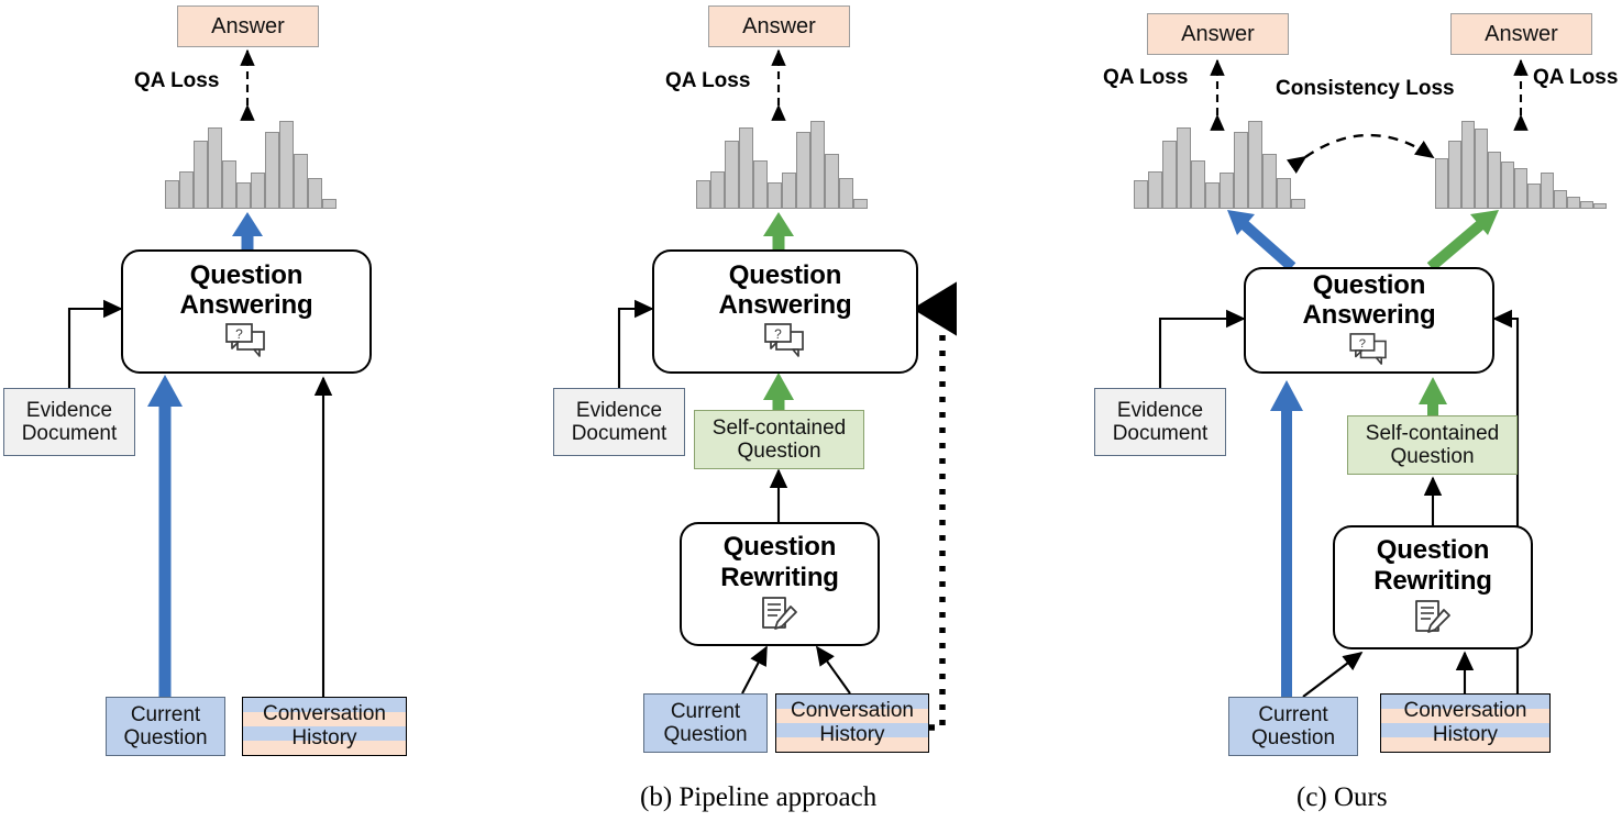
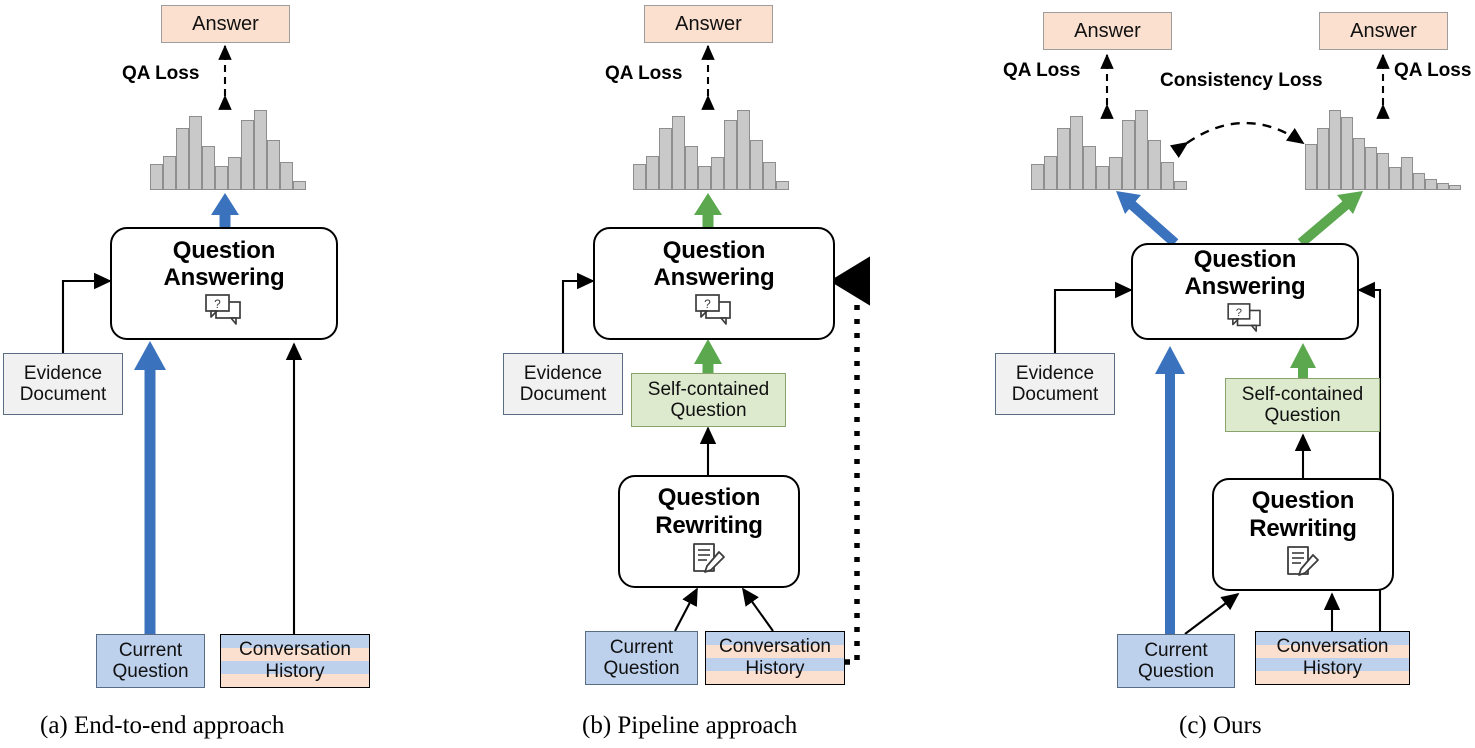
  Answer
  QA Loss
  Question
  Answering
  ?
  Evidence
  Document
  Current
  Question
  Conversation
  History
+ (a) End-to-end approach
  Answer
  QA Loss
  Question
  Answering
  ?
  Evidence
  Document
  Self-contained
  Question
  Question
  Rewriting
  Current
  Question
  Conversation
  History
  (b) Pipeline approach
  Answer
  Answer
  QA Loss
  QA Loss
  Consistency Loss
  Question
  Answering
  ?
  Evidence
  Document
  Self-contained
  Question
  Question
  Rewriting
  Current
  Question
  Conversation
  History
  (c) Ours
